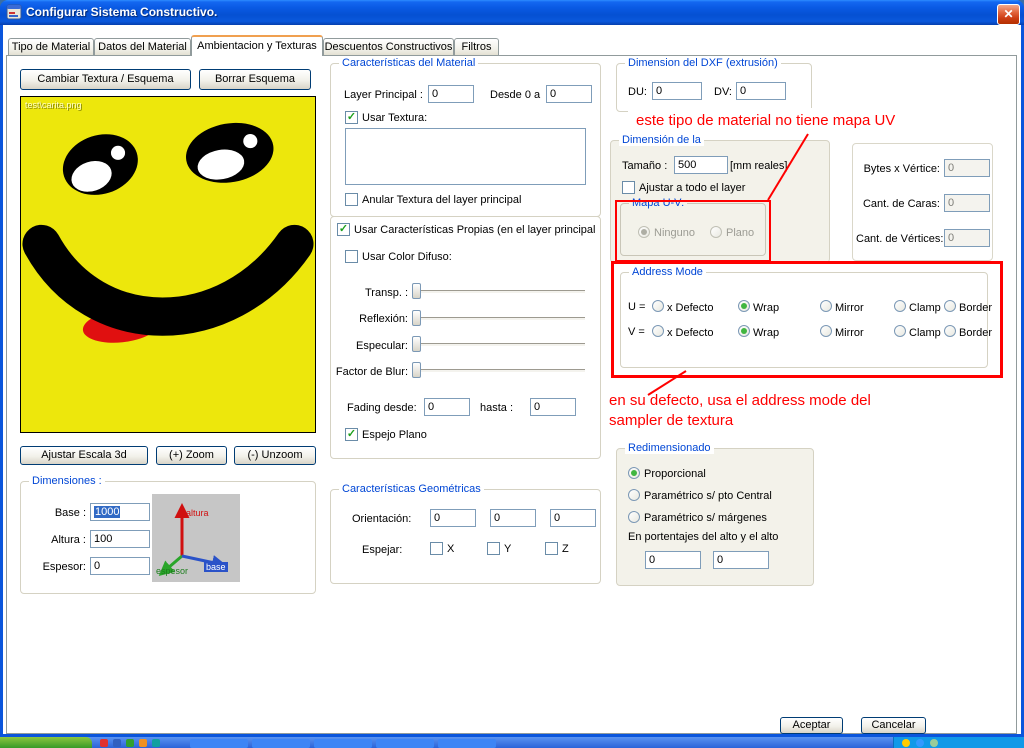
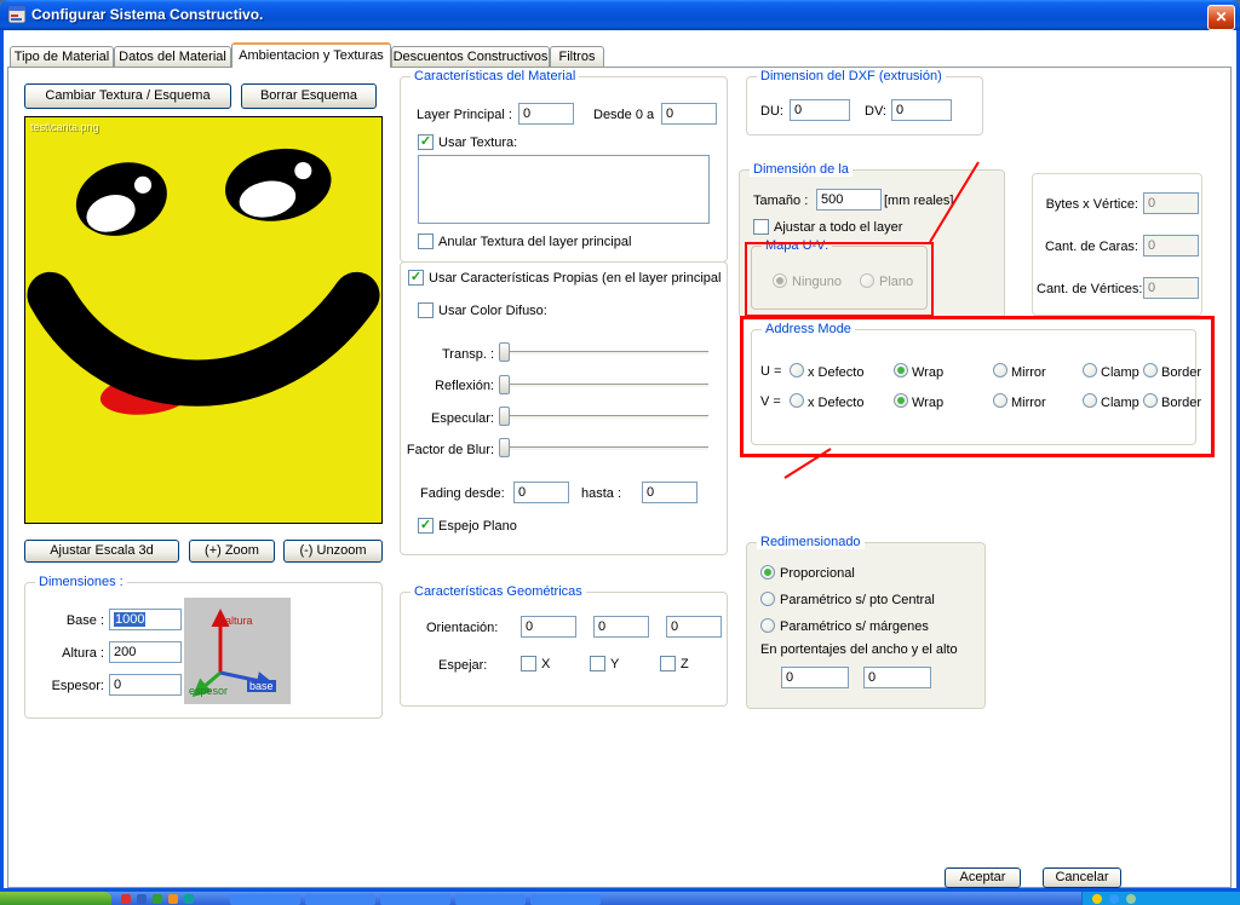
  Configurar Sistema Constructivo.
  ✕
  Tipo de Material
  Datos del Material
  Ambientacion y Texturas
  Descuentos Constructivos
  Filtros
  Cambiar Textura / Esquema
  Borrar Esquema
  test\carita.png
  Ajustar Escala 3d
  (+) Zoom
  (-) Unzoom
  Dimensiones :
  Base :
  1000
  Altura :
- 100
+ 200
  Espesor:
  0
  altura
  espesor
  base
  Características del Material
  Layer Principal :
  0
  Desde 0 a
  0
  ✓
  Usar Textura:
  Anular Textura del layer principal
  ✓
  Usar Características Propias (en el layer principal
  Usar Color Difuso:
  Transp. :
  Reflexión:
  Especular:
  Factor de Blur:
  Fading desde:
  0
  hasta :
  0
  ✓
  Espejo Plano
  Características Geométricas
  Orientación:
  0
  0
  0
  Espejar:
  X
  Y
  Z
  Dimension del DXF (extrusión)
  DU:
  0
  DV:
  0
  Dimensión de la
  Tamaño :
  500
  [mm reales]
  Ajustar a todo el layer
  Mapa U-V:
  Ninguno
  Plano
  Bytes x Vértice:
  0
  Cant. de Caras:
  0
  Cant. de Vértices
  0
  Address Mode
  U =
  x Defecto
  Wrap
  Mirror
  Clamp
  Border
  V =
  x Defecto
  Wrap
  Mirror
  Clamp
  Border
  Redimensionado
  Proporcional
  Paramétrico s/ pto Central
  Paramétrico s/ márgenes
- En portentajes del alto y el alto
+ En portentajes del ancho y el alto
  0
  0
  Aceptar
  Cancelar
- este tipo de material no tiene mapa UV
- en su defecto, usa el address mode del
- sampler de textura
